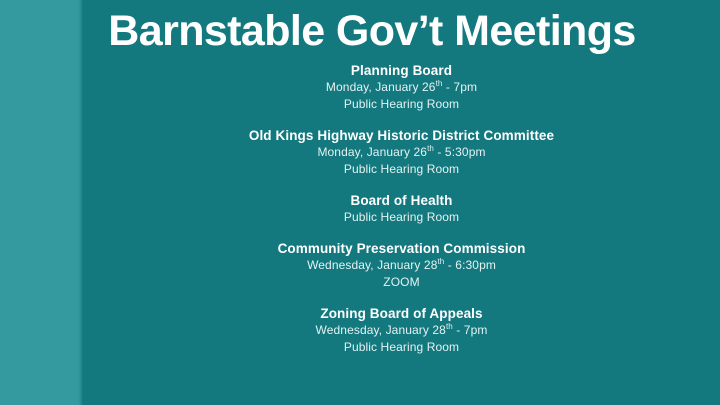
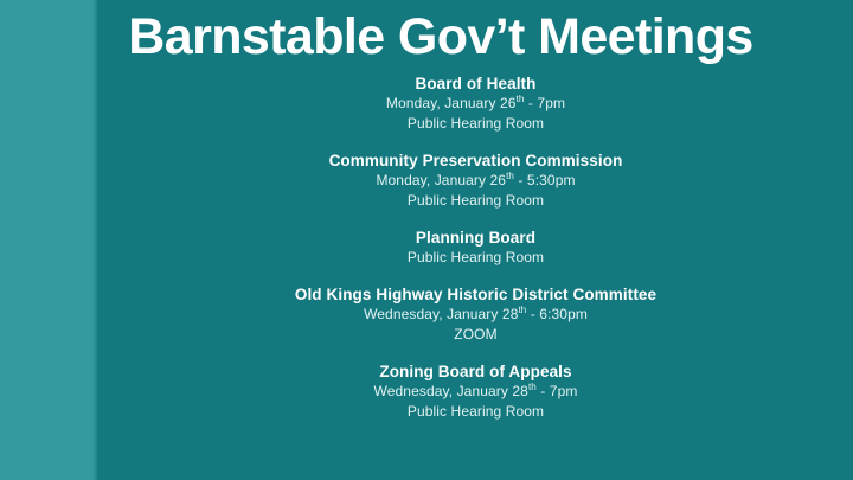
  Barnstable Gov’t Meetings
- Planning Board
+ Board of Health
  Monday, January 26th - 7pm
  Public Hearing Room
- Old Kings Highway Historic District Committee
+ Community Preservation Commission
  Monday, January 26th - 5:30pm
  Public Hearing Room
- Board of Health
+ Planning Board
  Public Hearing Room
- Community Preservation Commission
+ Old Kings Highway Historic District Committee
  Wednesday, January 28th - 6:30pm
  ZOOM
  Zoning Board of Appeals
  Wednesday, January 28th - 7pm
  Public Hearing Room
